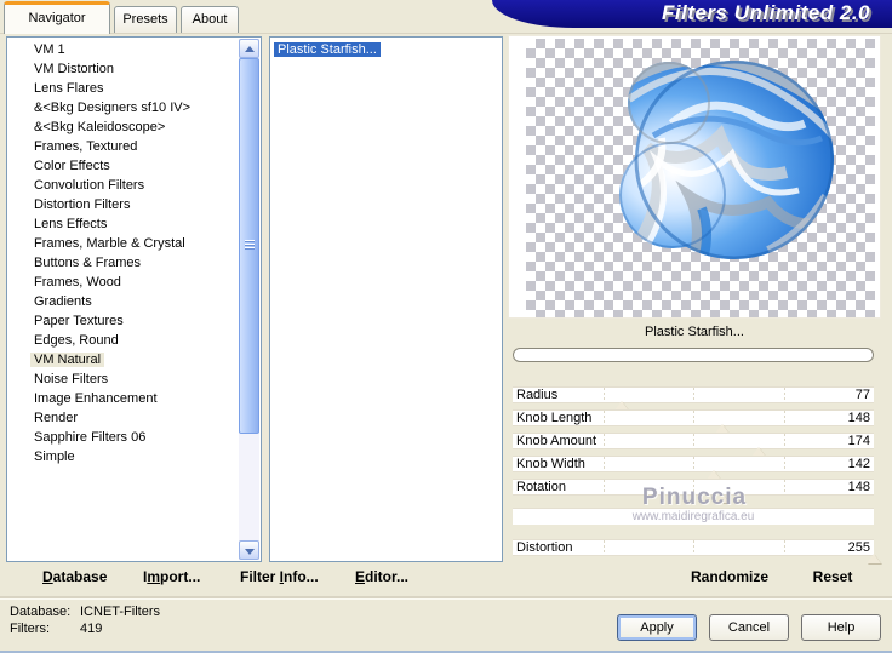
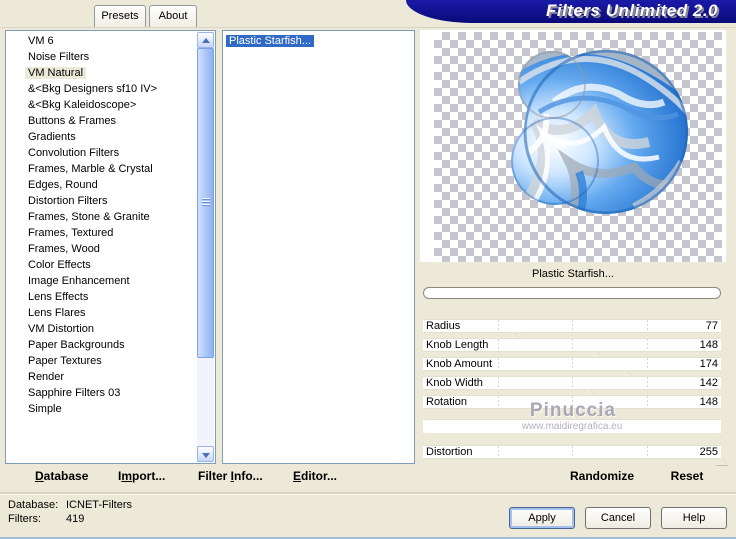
- Navigator
  Presets
  About
  Filters Unlimited 2.0
- VM 1
+ VM 6
- VM Distortion
+ Noise Filters
- Lens Flares
+ VM Natural
  &<Bkg Designers sf10 IV>
  &<Bkg Kaleidoscope>
- Frames, Textured
+ Buttons & Frames
- Color Effects
+ Gradients
  Convolution Filters
- Distortion Filters
+ Frames, Marble & Crystal
- Lens Effects
+ Edges, Round
- Frames, Marble & Crystal
+ Distortion Filters
+ Frames, Stone & Granite
- Buttons & Frames
+ Frames, Textured
  Frames, Wood
- Gradients
+ Color Effects
- Paper Textures
+ Image Enhancement
- Edges, Round
+ Lens Effects
- VM Natural
+ Lens Flares
- Noise Filters
+ VM Distortion
+ Paper Backgrounds
- Image Enhancement
+ Paper Textures
  Render
- Sapphire Filters 06
+ Sapphire Filters 03
  Simple
  Plastic Starfish...
  Plastic Starfish...
  Radius
  77
  Knob Length
  148
  Knob Amount
  174
  Knob Width
  142
  Rotation
  148
  Pinuccia
  www.maidiregrafica.eu
  Distortion
  255
  Randomize
  Reset
  Database
  Import...
  Filter Info...
  Editor...
  Database:
  ICNET-Filters
  Filters:
  419
  Apply
  Cancel
  Help
